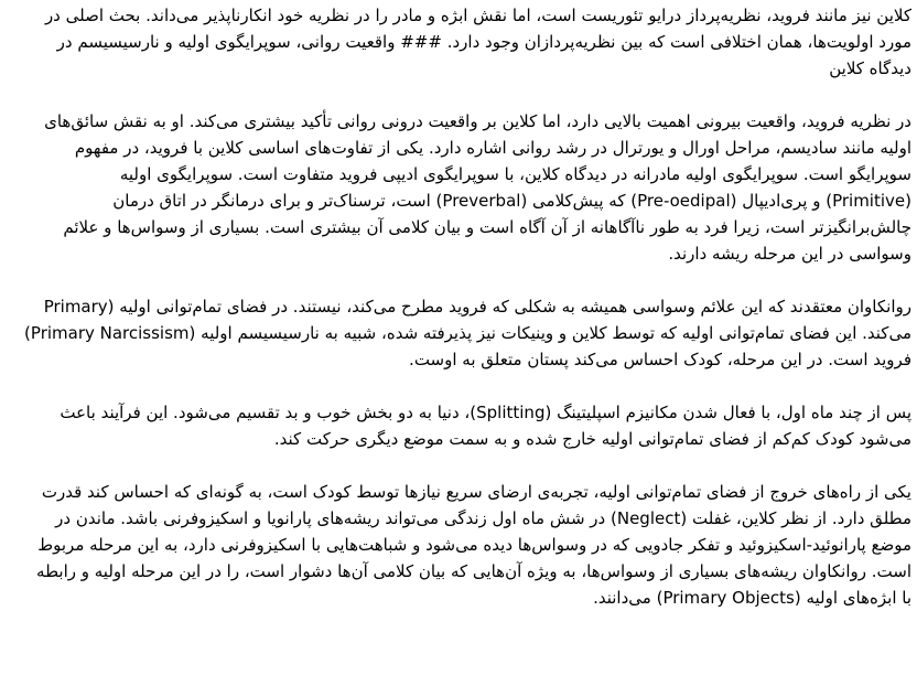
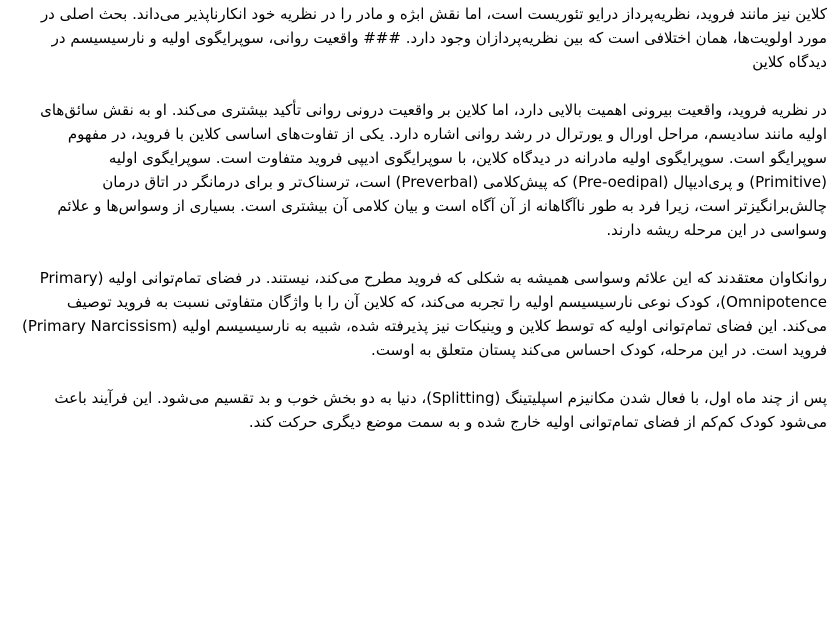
  کلاین نیز مانند فروید، نظریه‌پرداز درایو تئوریست است، اما نقش ابژه و مادر را در نظریه خود انکارناپذیر می‌داند. بحث اصلی در
  مورد اولویت‌ها، همان اختلافی است که بین نظریه‌پردازان وجود دارد. ### واقعیت روانی، سوپرایگوی اولیه و نارسیسیسم در
  دیدگاه کلاین
  در نظریه فروید، واقعیت بیرونی اهمیت بالایی دارد، اما کلاین بر واقعیت درونی روانی تأکید بیشتری می‌کند. او به نقش سائق‌های
  اولیه مانند سادیسم، مراحل اورال و یورترال در رشد روانی اشاره دارد. یکی از تفاوت‌های اساسی کلاین با فروید، در مفهوم
  سوپرایگو است. سوپرایگوی اولیه مادرانه در دیدگاه کلاین، با سوپرایگوی ادیپی فروید متفاوت است. سوپرایگوی اولیه
  (Primitive) و پری‌ادیپال (Pre-oedipal) که پیش‌کلامی (Preverbal) است، ترسناک‌تر و برای درمانگر در اتاق درمان
  چالش‌برانگیزتر است، زیرا فرد به طور ناآگاهانه از آن آگاه است و بیان کلامی آن بیشتری است. بسیاری از وسواس‌ها و علائم
  وسواسی در این مرحله ریشه دارند.
  روانکاوان معتقدند که این علائم وسواسی همیشه به شکلی که فروید مطرح می‌کند، نیستند. در فضای تمام‌توانی اولیه (Primary
+ Omnipotence)، کودک نوعی نارسیسیسم اولیه را تجربه می‌کند، که کلاین آن را با واژگان متفاوتی نسبت به فروید توصیف
  میکند. این فضای تمام‌توانی اولیه که توسط کلاین و وینیکات نیز پذیرفته شده، شبیه به نارسیسیسم اولیه (Primary Narcissism)
  فروید است. در این مرحله، کودک احساس می‌کند پستان متعلق به اوست.
  پس از چند ماه اول، با فعال شدن مکانیزم اسپلیتینگ (Splitting)، دنیا به دو بخش خوب و بد تقسیم می‌شود. این فرآیند باعث
  می‌شود کودک کم‌کم از فضای تمام‌توانی اولیه خارج شده و به سمت موضع دیگری حرکت کند.
- یکی از راه‌های خروج از فضای تمام‌توانی اولیه، تجربه‌ی ارضای سریع نیازها توسط کودک است، به گونه‌ای که احساس کند قدرت
- مطلق دارد. از نظر کلاین، غفلت (Neglect) در شش ماه اول زندگی می‌تواند ریشه‌های پارانویا و اسکیزوفرنی باشد. ماندن در
- موضع پارانوئید-اسکیزوئید و تفکر جادویی که در وسواس‌ها دیده می‌شود و شباهت‌هایی با اسکیزوفرنی دارد، به این مرحله مربوط
- است. روانکاوان ریشه‌های بسیاری از وسواس‌ها، به ویژه آن‌هایی که بیان کلامی آن‌ها دشوار است، را در این مرحله اولیه و رابطه
- با ابژه‌های اولیه (Primary Objects) می‌دانند.
